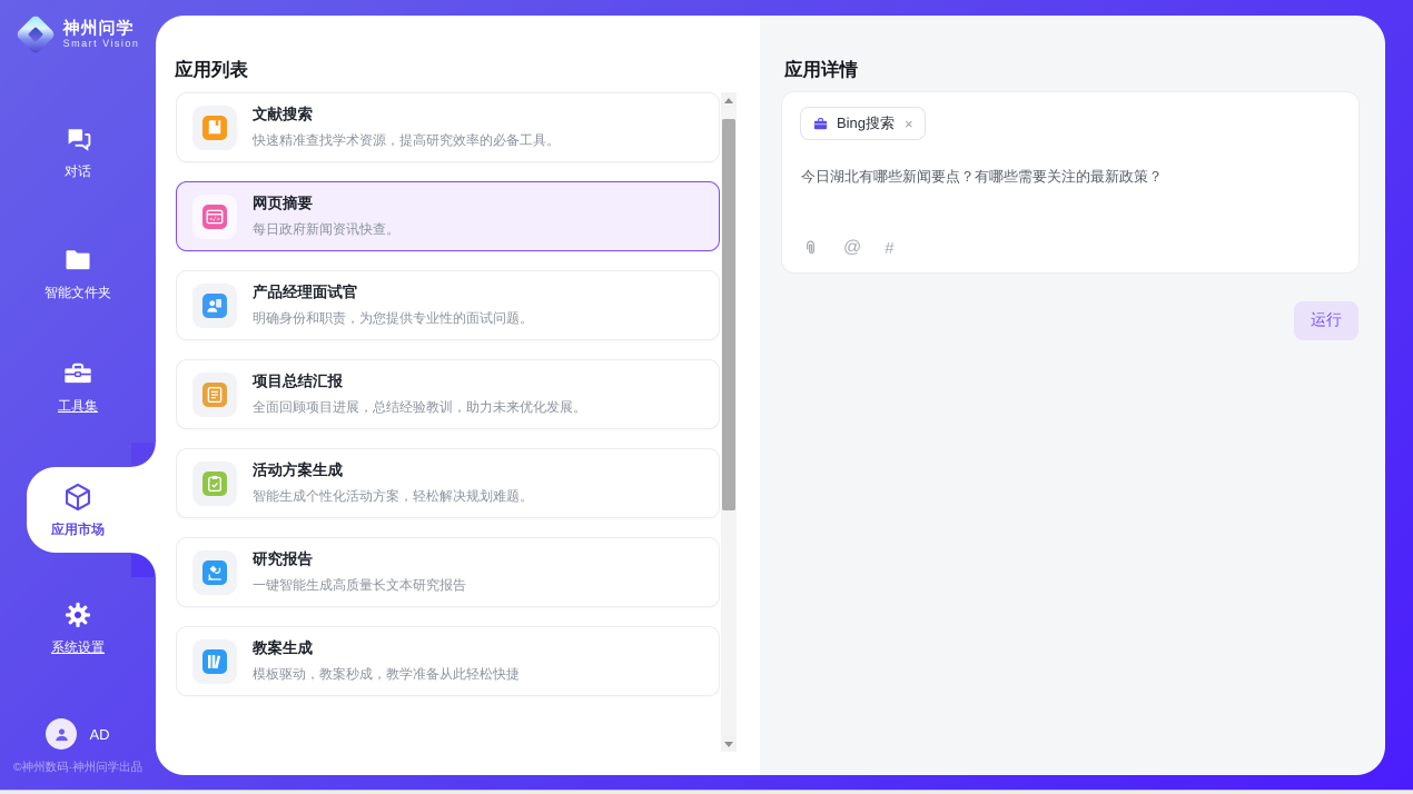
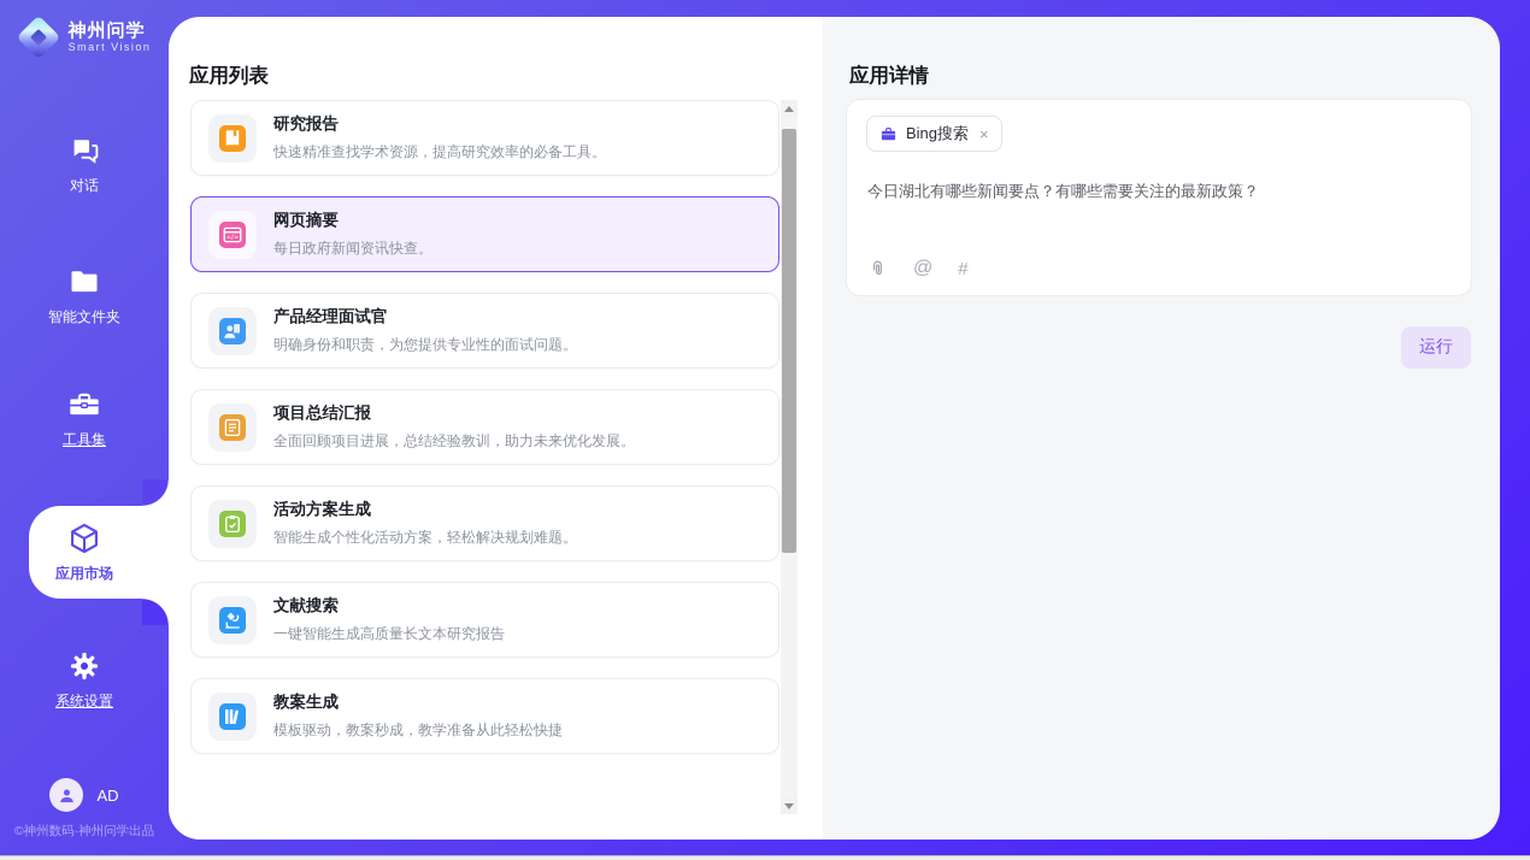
  神州问学
  Smart Vision
  对话
  智能文件夹
  工具集
  应用市场
  系统设置
  AD
  ©神州数码·神州问学出品
  应用列表
- 文献搜索
+ 研究报告
  快速精准查找学术资源，提高研究效率的必备工具。
  网页摘要
  每日政府新闻资讯快查。
  产品经理面试官
  明确身份和职责，为您提供专业性的面试问题。
  项目总结汇报
  全面回顾项目进展，总结经验教训，助力未来优化发展。
  活动方案生成
  智能生成个性化活动方案，轻松解决规划难题。
- 研究报告
+ 文献搜索
  一键智能生成高质量长文本研究报告
  教案生成
  模板驱动，教案秒成，教学准备从此轻松快捷
  应用详情
  Bing搜索
  ×
  今日湖北有哪些新闻要点？有哪些需要关注的最新政策？
  @
  #
  运行
